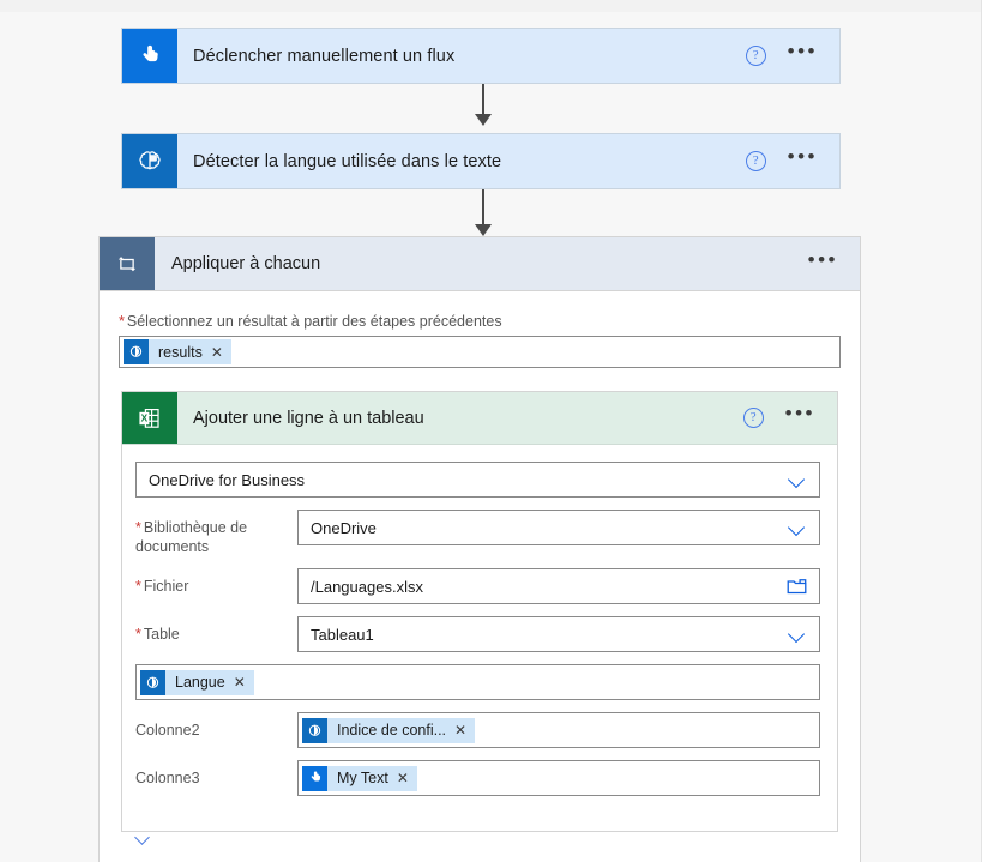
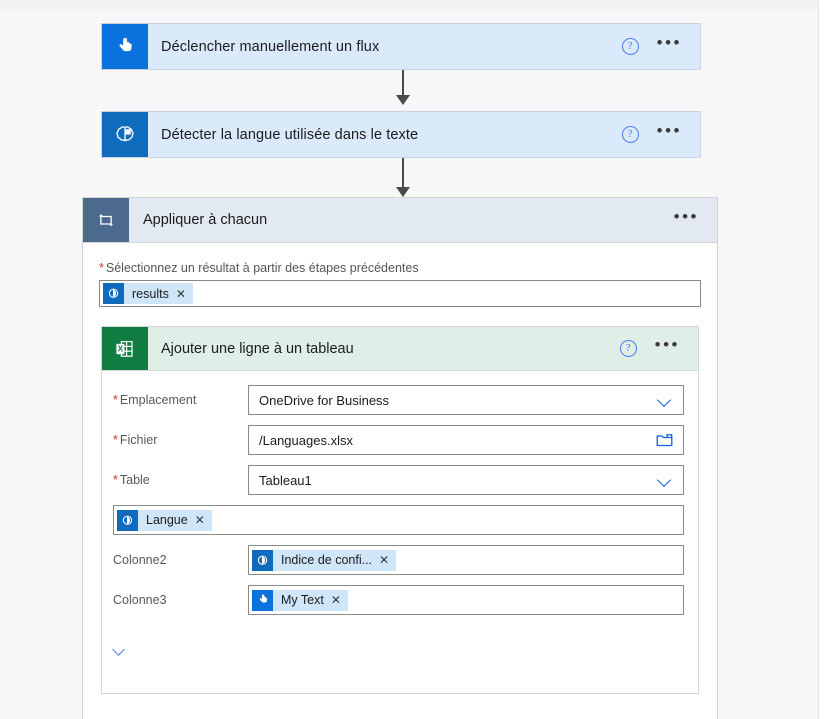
  Déclencher manuellement un flux
  ?
  •••
  Détecter la langue utilisée dans le texte
  ?
  •••
  Appliquer à chacun
  •••
  * Sélectionnez un résultat à partir des étapes précédentes
  results
  ✕
  X
  Ajouter une ligne à un tableau
  ?
  •••
+ * Emplacement
  OneDrive for Business
- * Bibliothèque de documents
- OneDrive
  * Fichier
  /Languages.xlsx
  * Table
  Tableau1
  Langue
  ✕
  Colonne2
  Indice de confi...
  ✕
  Colonne3
  My Text
  ✕
